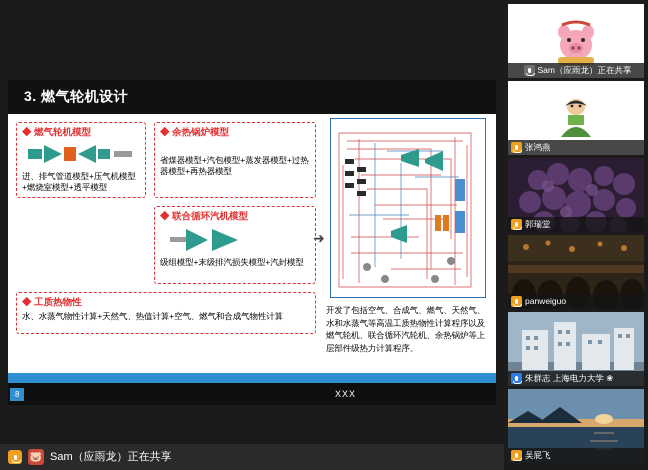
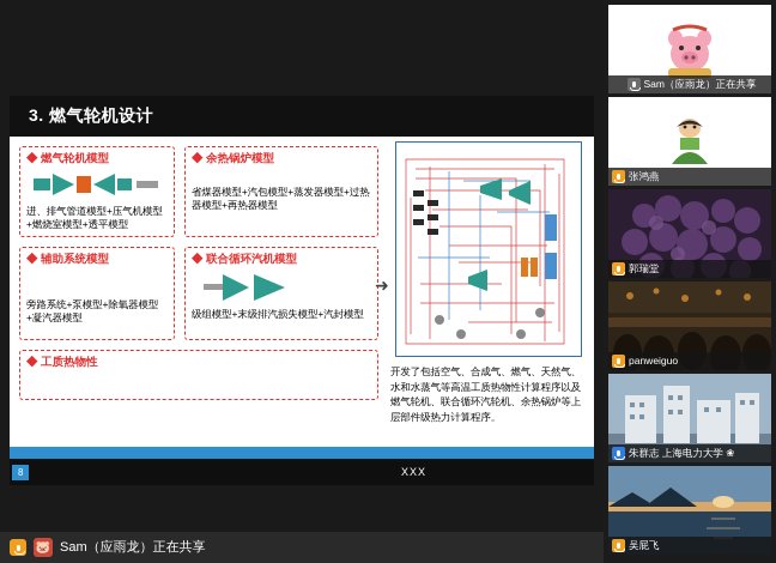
  3. 燃气轮机设计
  ◆ 燃气轮机模型
  进、排气管道模型+压气机模型+燃烧室模型+透平模型
  ◆ 余热锅炉模型
  省煤器模型+汽包模型+蒸发器模型+过热器模型+再热器模型
+ ◆ 辅助系统模型
+ 旁路系统+泵模型+除氧器模型+凝汽器模型
  ◆ 联合循环汽机模型
  级组模型+末级排汽损失模型+汽封模型
  ◆ 工质热物性
- 水、水蒸气物性计算+天然气、热值计算+空气、燃气和合成气物性计算
  ➜
  开发了包括空气、合成气、燃气、天然气、水和水蒸气等高温工质热物性计算程序以及燃气轮机、联合循环汽轮机、余热锅炉等上层部件级热力计算程序。
  8
  XXX
  🐷
  Sam（应雨龙）正在共享
  Sam（应雨龙）正在共享
  张鸿燕
  郭瑞堂
  panweiguo
  朱群志 上海电力大学 ❀
  吴屁飞
